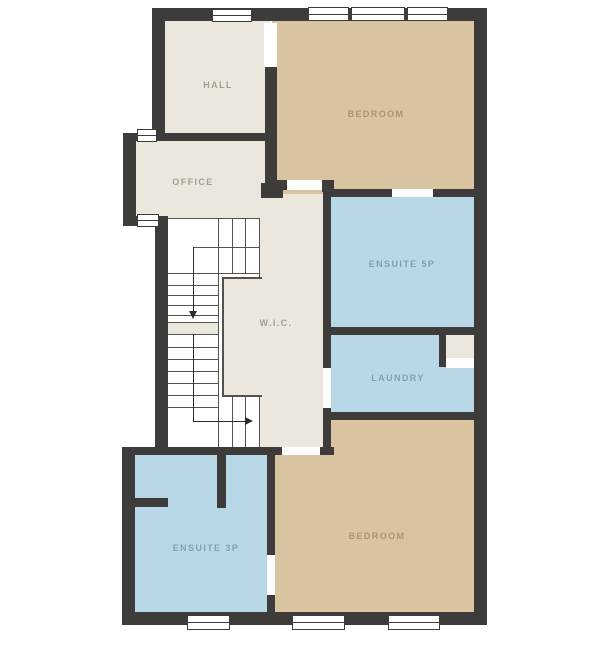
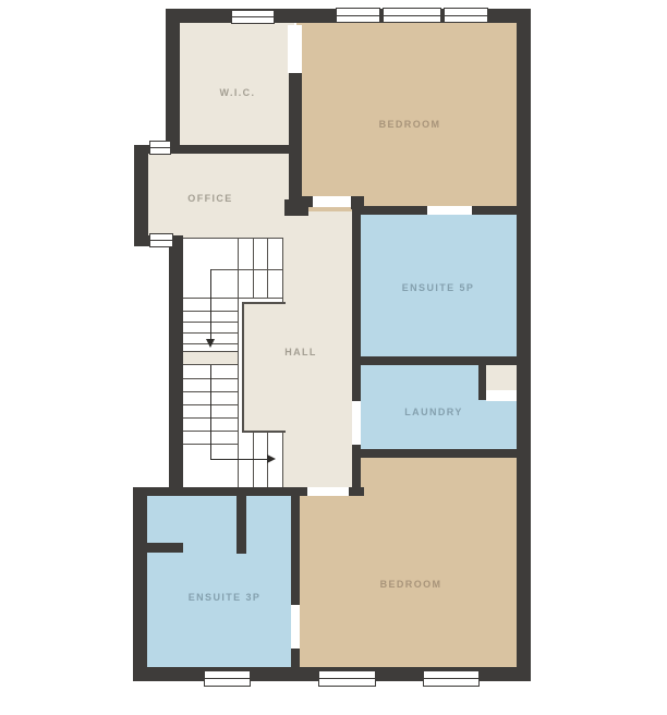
- HALL
+ W.I.C.
  OFFICE
  BEDROOM
  ENSUITE 5P
- W.I.C.
+ HALL
  LAUNDRY
  ENSUITE 3P
  BEDROOM
